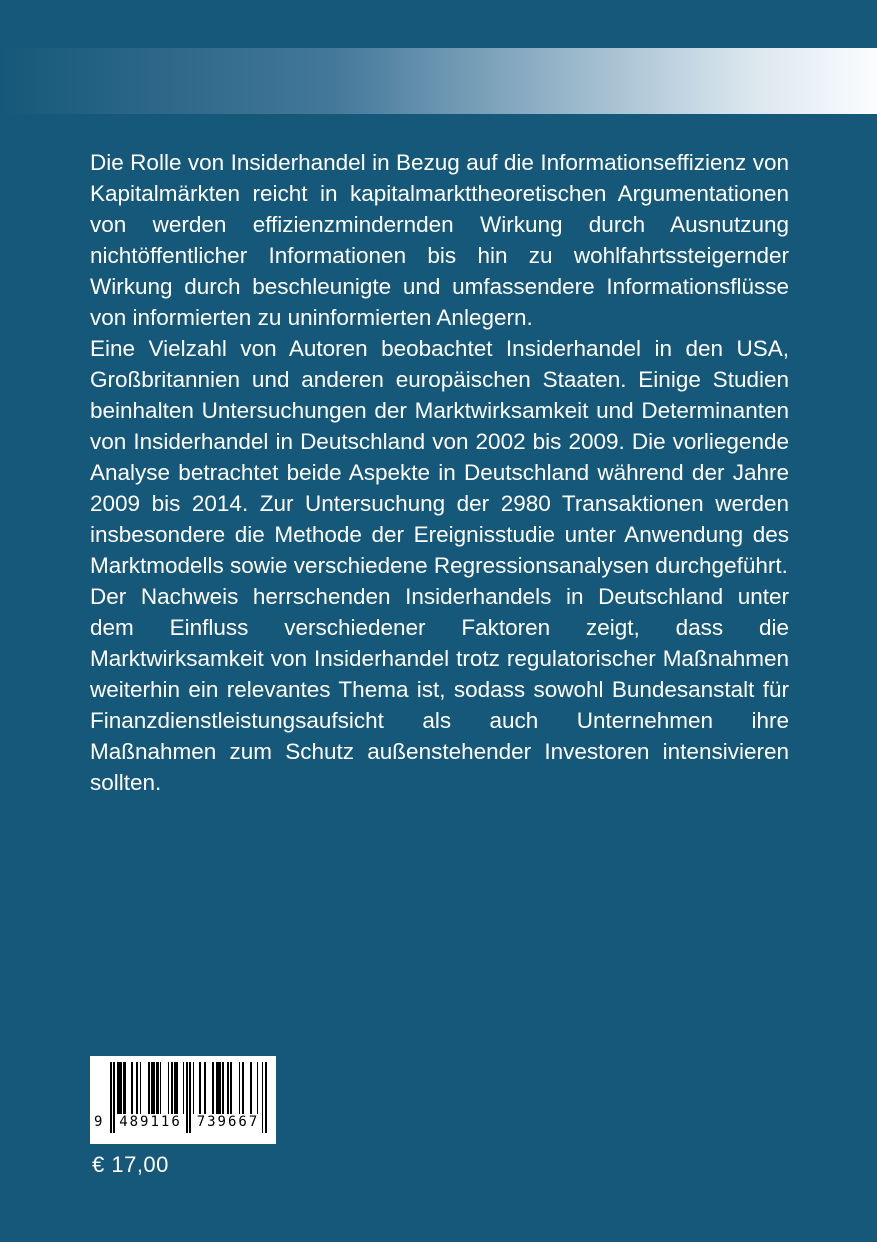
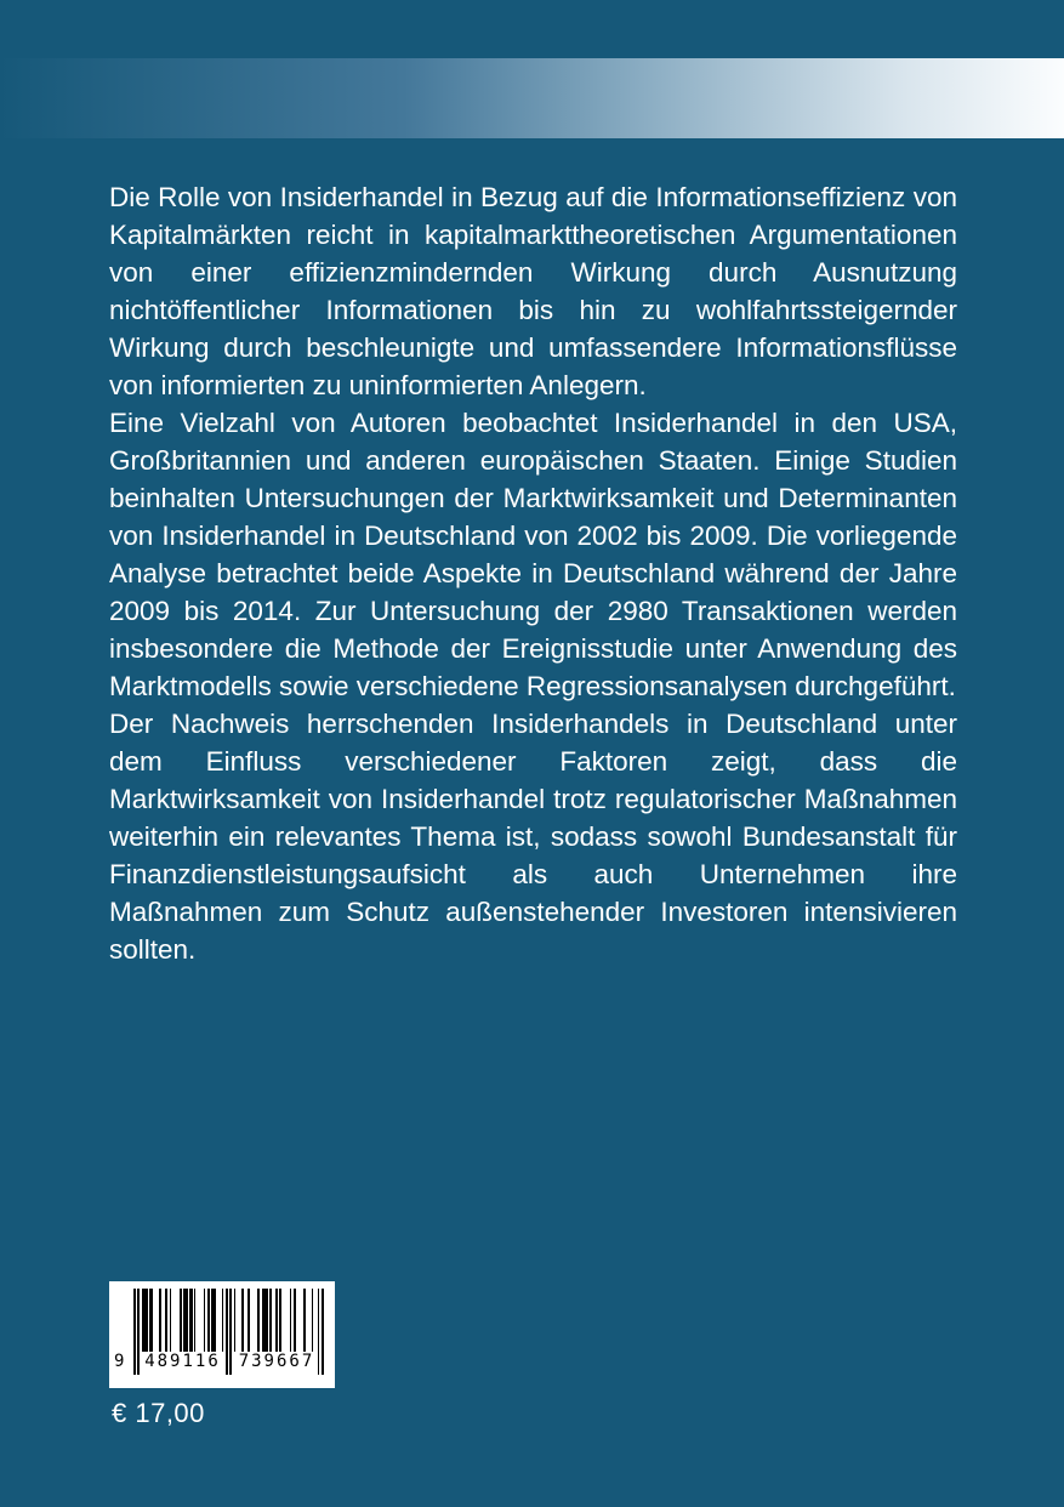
- Die Rolle von Insiderhandel in Bezug auf die Informationseffizienz von Kapitalmärkten reicht in kapitalmarkttheoretischen Argumentationen von werden effizienzmindernden Wirkung durch Ausnutzung nichtöffentlicher Informationen bis hin zu wohlfahrtssteigernder Wirkung durch beschleunigte und umfassendere Informationsflüsse von informierten zu uninformierten Anlegern.
+ Die Rolle von Insiderhandel in Bezug auf die Informationseffizienz von Kapitalmärkten reicht in kapitalmarkttheoretischen Argumentationen von einer effizienzmindernden Wirkung durch Ausnutzung nichtöffentlicher Informationen bis hin zu wohlfahrtssteigernder Wirkung durch beschleunigte und umfassendere Informationsflüsse von informierten zu uninformierten Anlegern.
  Eine Vielzahl von Autoren beobachtet Insiderhandel in den USA, Großbritannien und anderen europäischen Staaten. Einige Studien beinhalten Untersuchungen der Marktwirksamkeit und Determinanten von Insiderhandel in Deutschland von 2002 bis 2009. Die vorliegende Analyse betrachtet beide Aspekte in Deutschland während der Jahre 2009 bis 2014. Zur Untersuchung der 2980 Transaktionen werden insbesondere die Methode der Ereignisstudie unter Anwendung des Marktmodells sowie verschiedene Regressionsanalysen durchgeführt.
  Der Nachweis herrschenden Insiderhandels in Deutschland unter dem Einfluss verschiedener Faktoren zeigt, dass die Marktwirksamkeit von Insiderhandel trotz regulatorischer Maßnahmen weiterhin ein relevantes Thema ist, sodass sowohl Bundesanstalt für Finanzdienstleistungsaufsicht als auch Unternehmen ihre Maßnahmen zum Schutz außenstehender Investoren intensivieren sollten.
  9
  489116
  739667
  € 17,00
